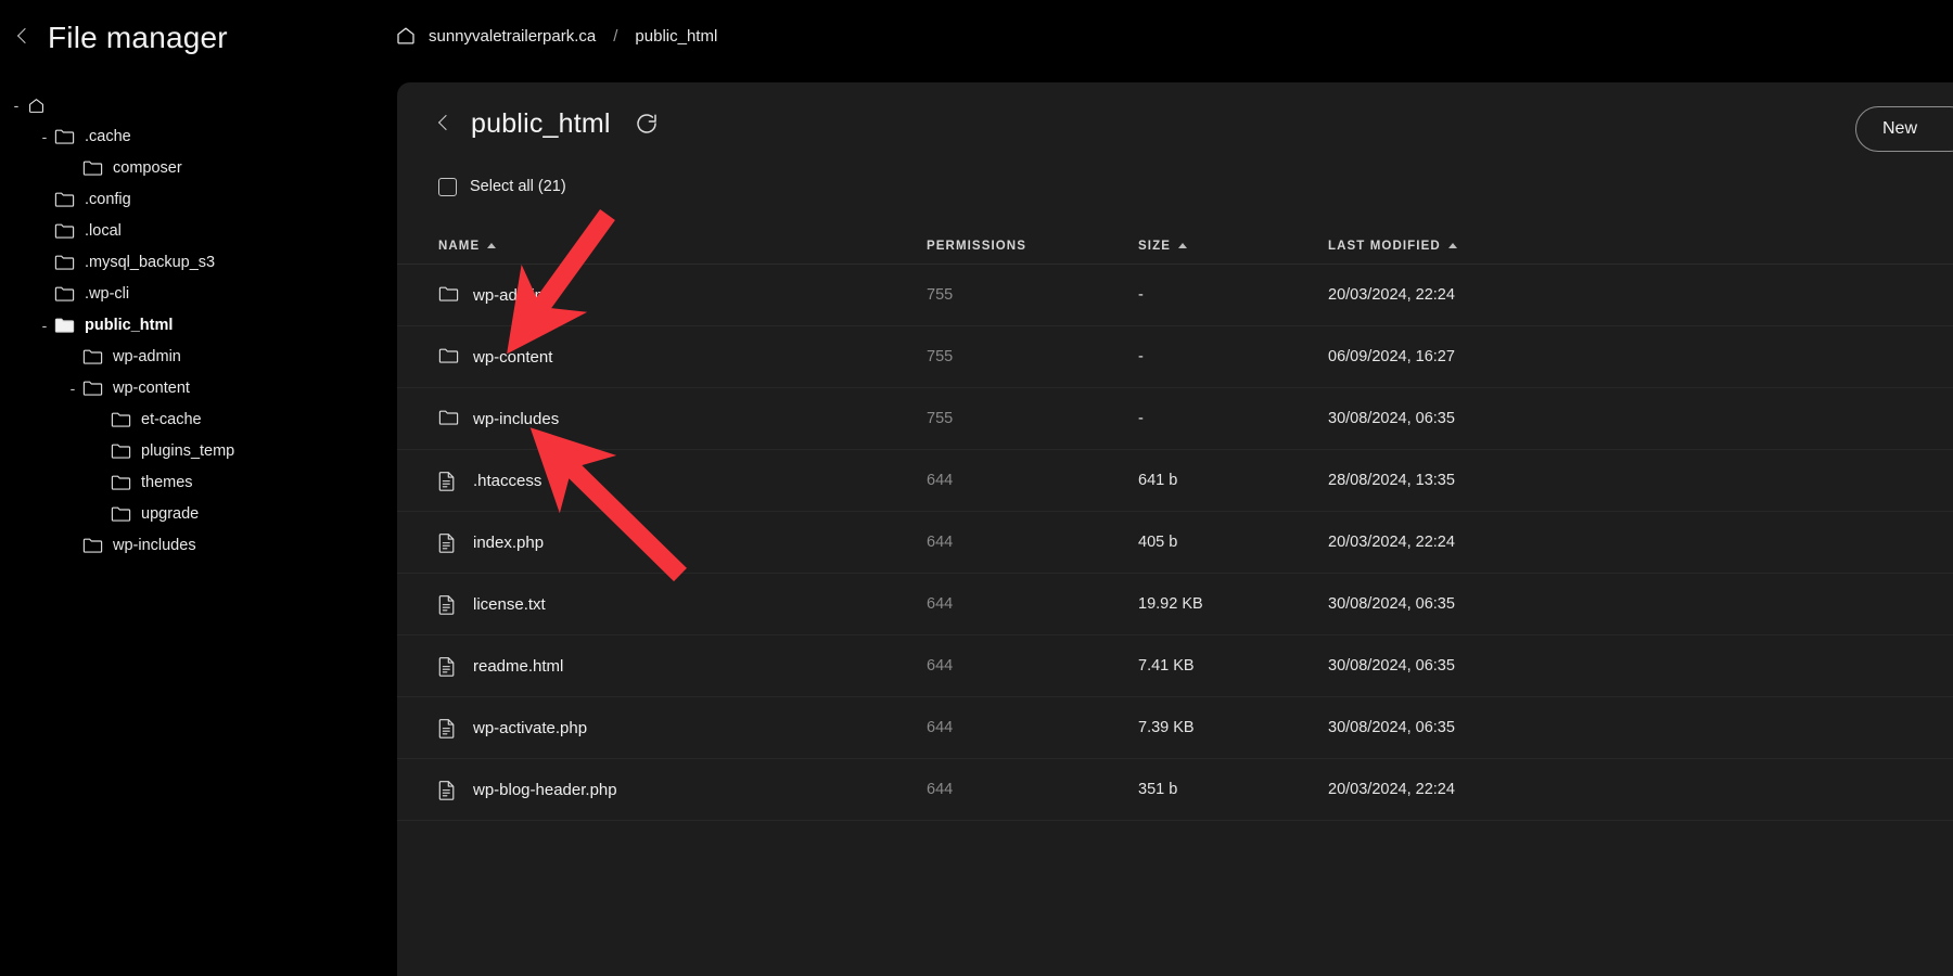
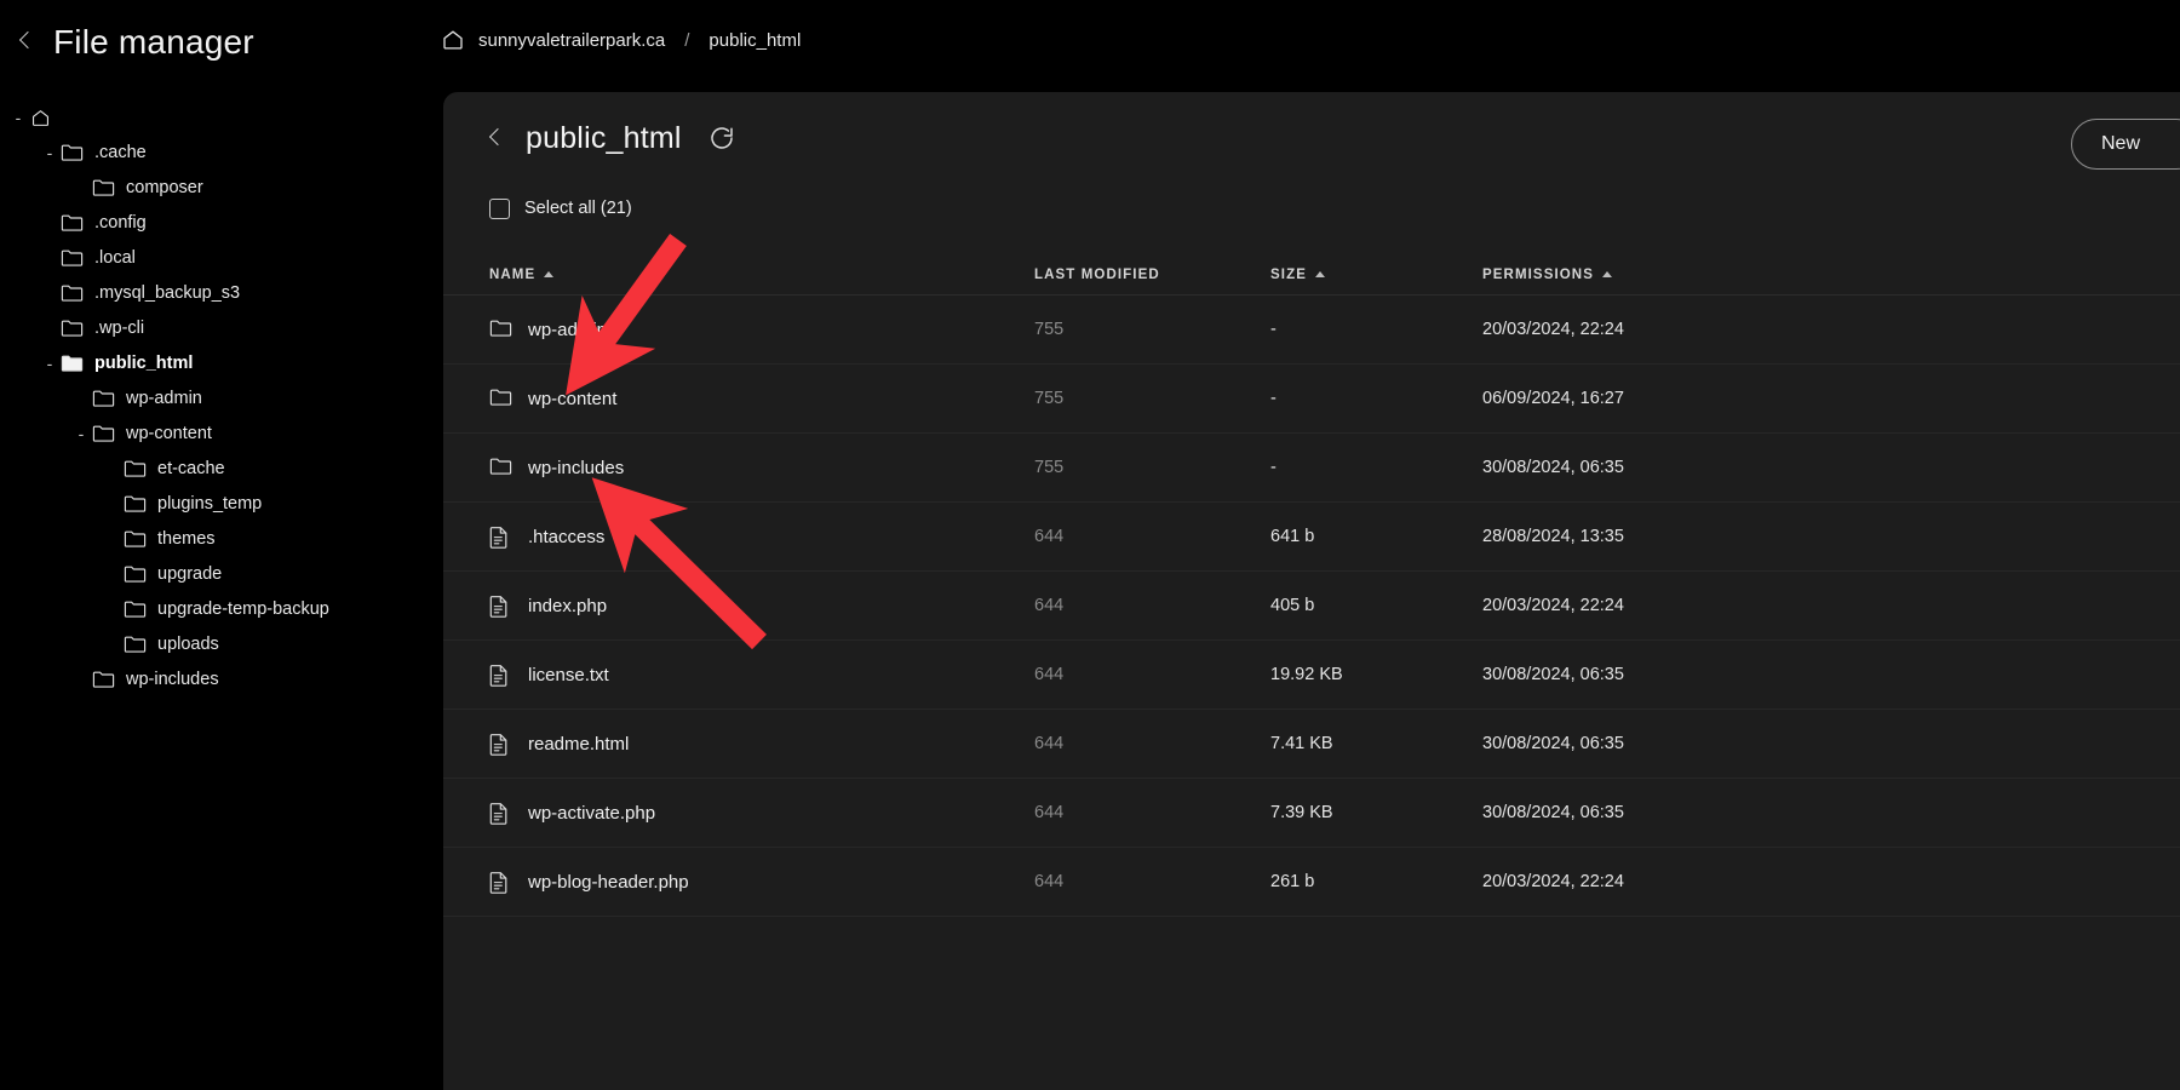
  File manager
  sunnyvaletrailerpark.ca
  /
  public_html
  -
  -
  .cache
  composer
  .config
  .local
  .mysql_backup_s3
  .wp-cli
  -
  public_html
  wp-admin
  -
  wp-content
  et-cache
  plugins_temp
  themes
  upgrade
+ upgrade-temp-backup
+ uploads
  wp-includes
  public_html
  New
  Select all (21)
  NAME
- PERMISSIONS
+ LAST MODIFIED
  SIZE
- LAST MODIFIED
+ PERMISSIONS
  wp-admi
  755
  -
  20/03/2024, 22:24
  wp-content
  755
  -
  06/09/2024, 16:27
  wp-includes
  755
  -
  30/08/2024, 06:35
  .htaccess
  644
  641 b
  28/08/2024, 13:35
  index.php
  644
  405 b
  20/03/2024, 22:24
  license.txt
  644
  19.92 KB
  30/08/2024, 06:35
  readme.html
  644
  7.41 KB
  30/08/2024, 06:35
  wp-activate.php
  644
  7.39 KB
  30/08/2024, 06:35
  wp-blog-header.php
  644
- 351 b
+ 261 b
  20/03/2024, 22:24
